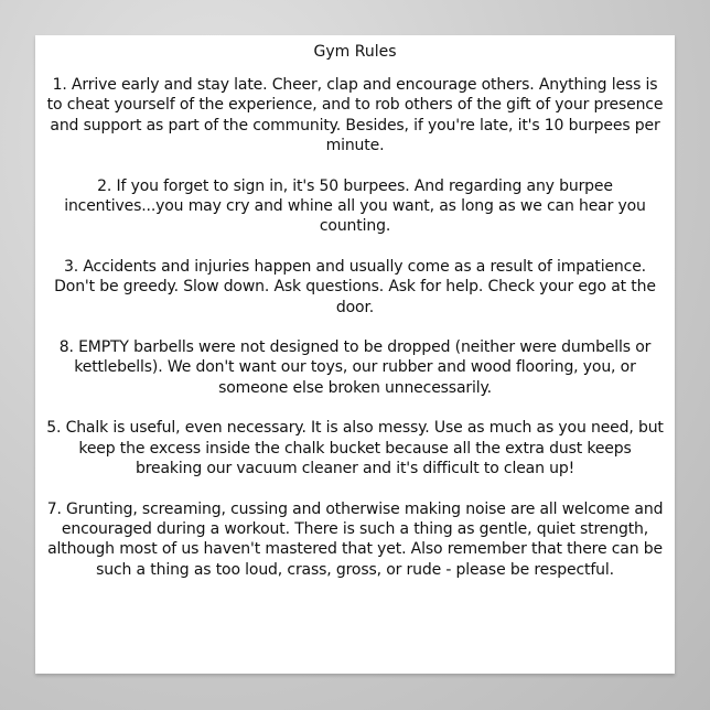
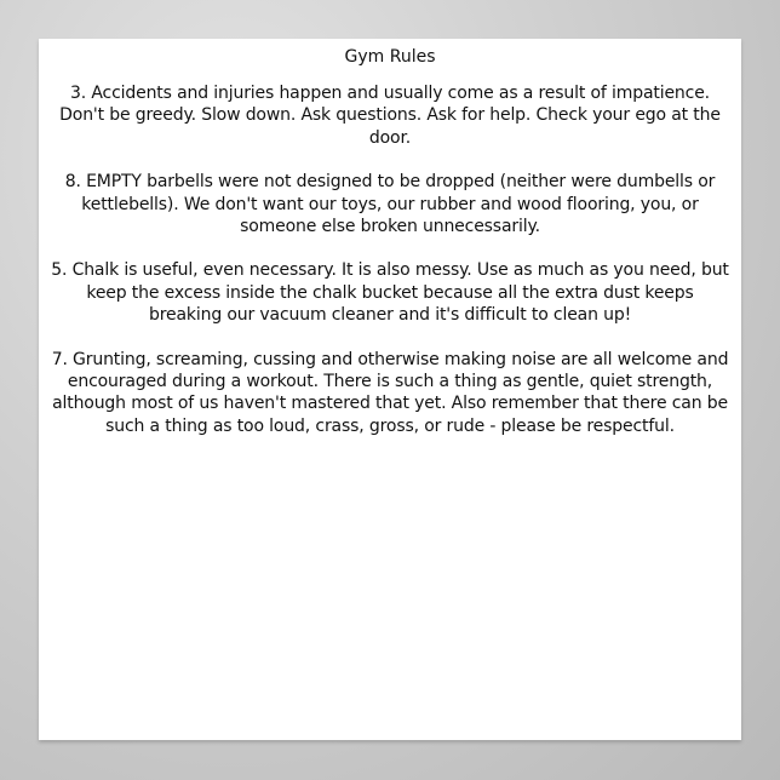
  Gym Rules
- 1. Arrive early and stay late. Cheer, clap and encourage others. Anything less is to cheat yourself of the experience, and to rob others of the gift of your presence and support as part of the community. Besides, if you're late, it's 10 burpees per minute.
- 2. If you forget to sign in, it's 50 burpees. And regarding any burpee incentives...you may cry and whine all you want, as long as we can hear you counting.
  3. Accidents and injuries happen and usually come as a result of impatience. Don't be greedy. Slow down. Ask questions. Ask for help. Check your ego at the door.
  8. EMPTY barbells were not designed to be dropped (neither were dumbells or kettlebells). We don't want our toys, our rubber and wood flooring, you, or someone else broken unnecessarily.
  5. Chalk is useful, even necessary. It is also messy. Use as much as you need, but keep the excess inside the chalk bucket because all the extra dust keeps breaking our vacuum cleaner and it's difficult to clean up!
  7. Grunting, screaming, cussing and otherwise making noise are all welcome and encouraged during a workout. There is such a thing as gentle, quiet strength, although most of us haven't mastered that yet. Also remember that there can be such a thing as too loud, crass, gross, or rude - please be respectful.
